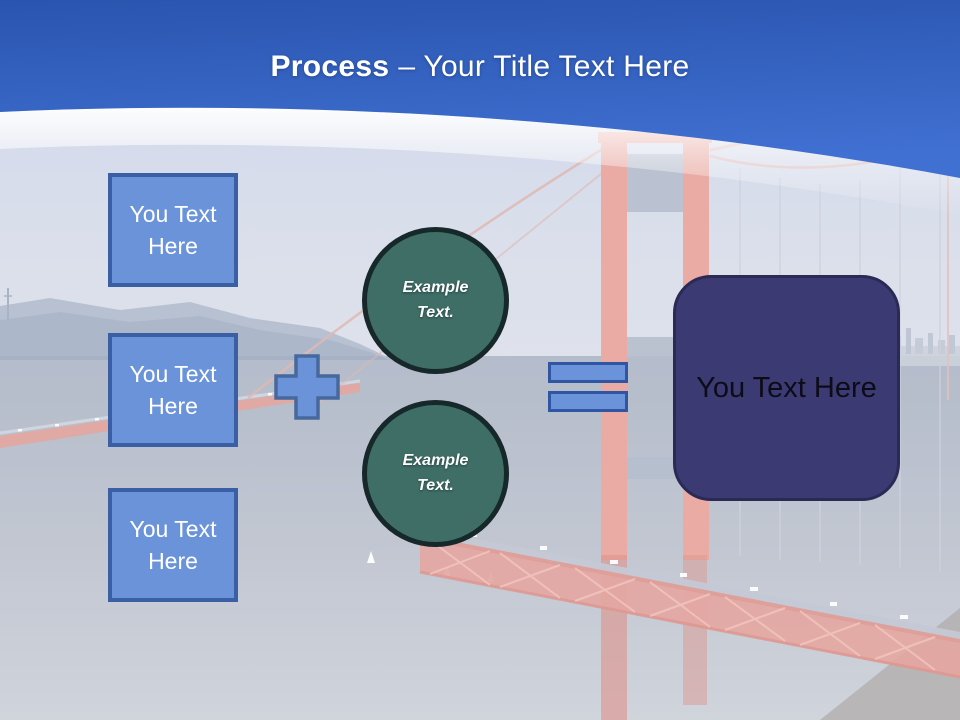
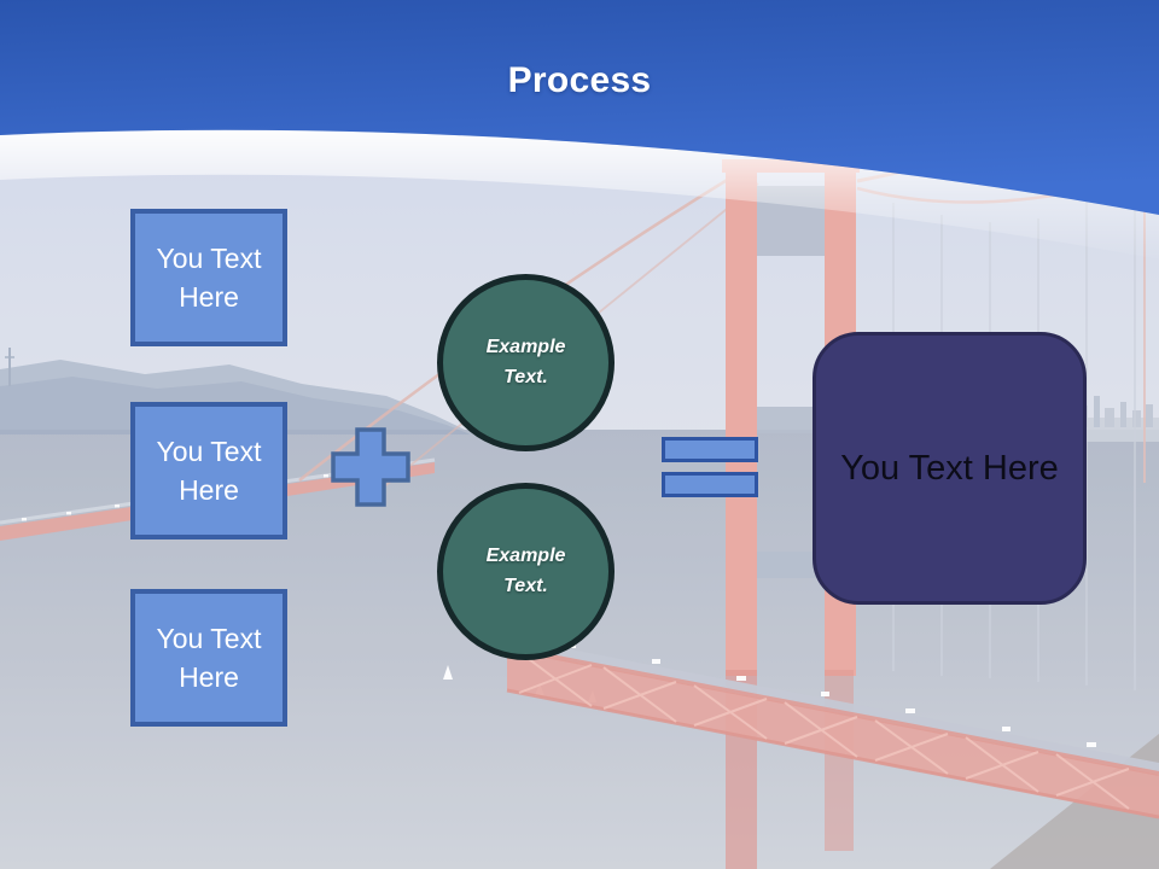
  Process
- – Your Title Text Here
  You Text Here
  You Text Here
  You Text Here
  Example Text.
  Example Text.
  You Text Here
